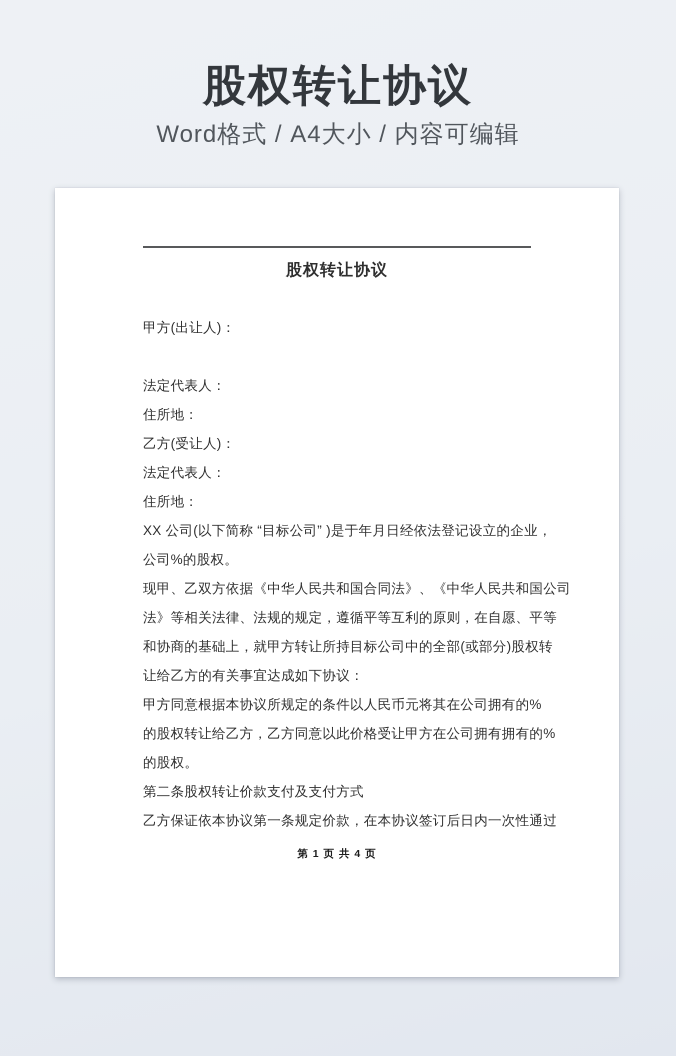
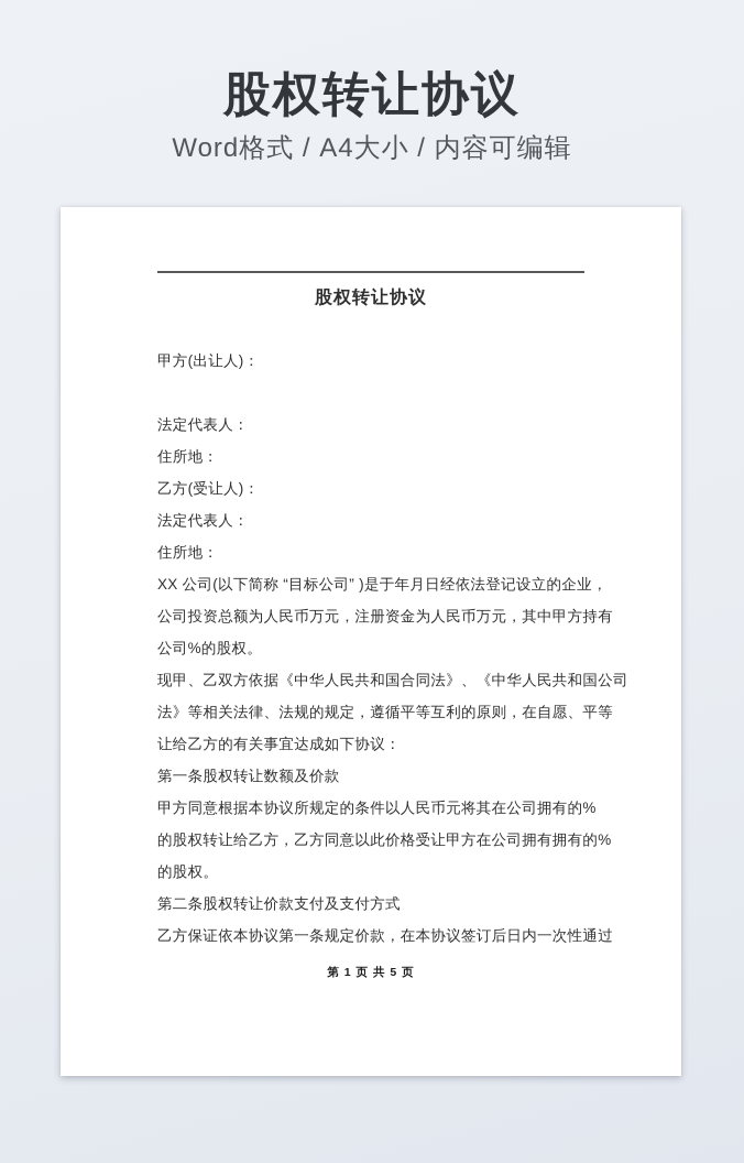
  股权转让协议
  Word格式 / A4大小 / 内容可编辑
  股权转让协议
  甲方(出让人)：
  法定代表人：
  住所地：
  乙方(受让人)：
  法定代表人：
  住所地：
  XX 公司(以下简称 “目标公司” )是于年月日经依法登记设立的企业，
+ 公司投资总额为人民币万元，注册资金为人民币万元，其中甲方持有
  公司%的股权。
  现甲、乙双方依据《中华人民共和国合同法》、《中华人民共和国公司
  法》等相关法律、法规的规定，遵循平等互利的原则，在自愿、平等
- 和协商的基础上，就甲方转让所持目标公司中的全部(或部分)股权转
  让给乙方的有关事宜达成如下协议：
+ 第一条股权转让数额及价款
  甲方同意根据本协议所规定的条件以人民币元将其在公司拥有的%
  的股权转让给乙方，乙方同意以此价格受让甲方在公司拥有拥有的%
  的股权。
  第二条股权转让价款支付及支付方式
  乙方保证依本协议第一条规定价款，在本协议签订后日内一次性通过
- 第 1 页 共 4 页
+ 第 1 页 共 5 页
